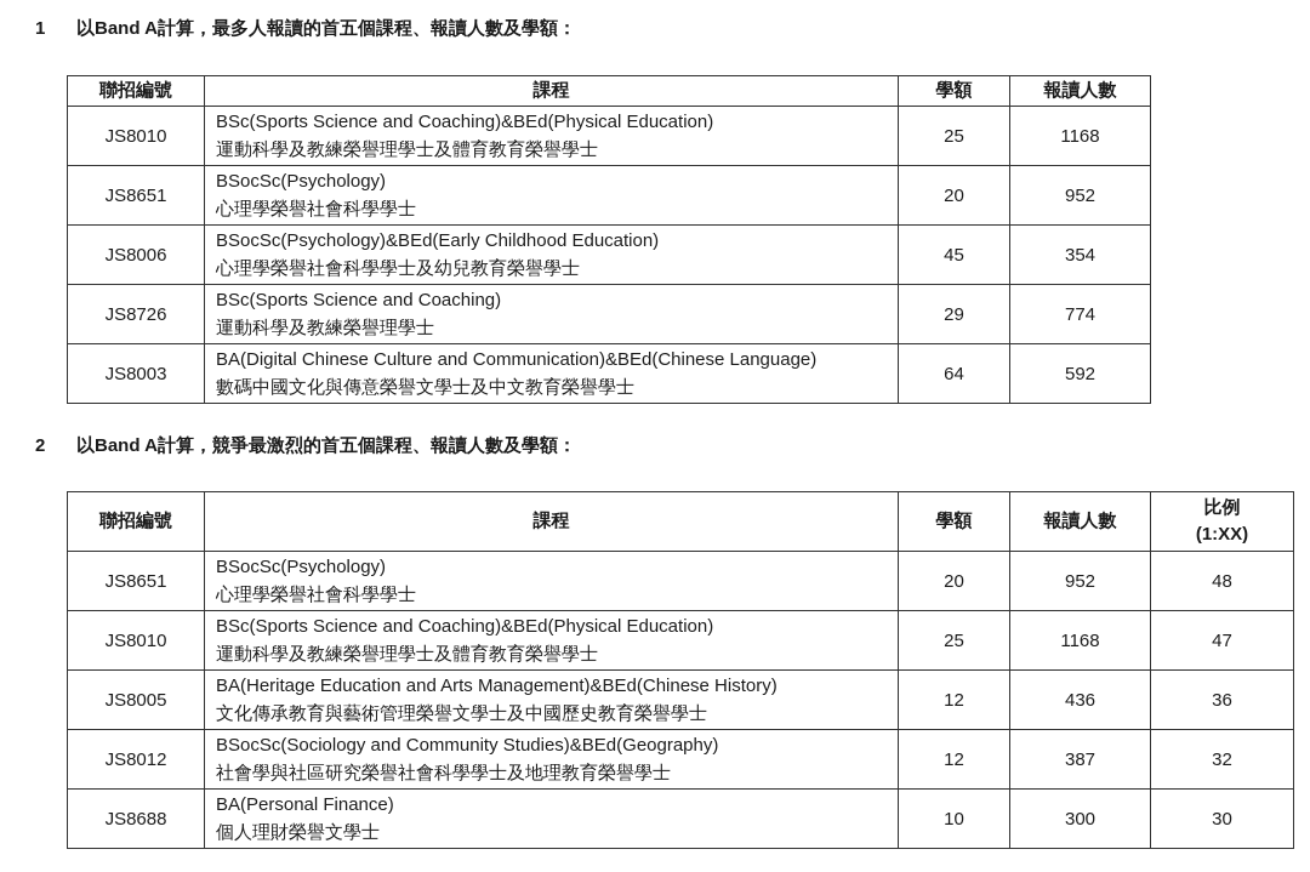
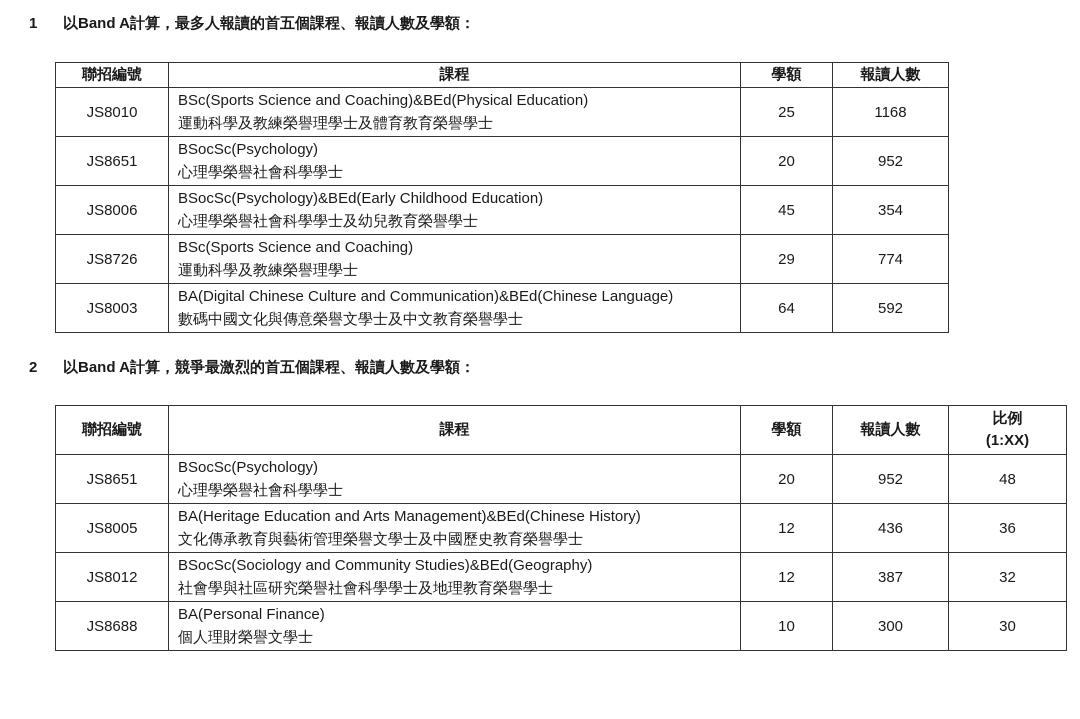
  1
  以Band A計算，最多人報讀的首五個課程、報讀人數及學額：
  聯招編號	課程	學額	報讀人數
  JS8010	BSc(Sports Science and Coaching)&BEd(Physical Education)運動科學及教練榮譽理學士及體育教育榮譽學士	25	1168
  JS8651	BSocSc(Psychology)心理學榮譽社會科學學士	20	952
  JS8006	BSocSc(Psychology)&BEd(Early Childhood Education)心理學榮譽社會科學學士及幼兒教育榮譽學士	45	354
  JS8726	BSc(Sports Science and Coaching)運動科學及教練榮譽理學士	29	774
  JS8003	BA(Digital Chinese Culture and Communication)&BEd(Chinese Language)數碼中國文化與傳意榮譽文學士及中文教育榮譽學士	64	592
  2
  以Band A計算，競爭最激烈的首五個課程、報讀人數及學額：
  聯招編號	課程	學額	報讀人數	比例(1:XX)
  JS8651	BSocSc(Psychology)心理學榮譽社會科學學士	20	952	48
- JS8010	BSc(Sports Science and Coaching)&BEd(Physical Education)運動科學及教練榮譽理學士及體育教育榮譽學士	25	1168	47
  JS8005	BA(Heritage Education and Arts Management)&BEd(Chinese History)文化傳承教育與藝術管理榮譽文學士及中國歷史教育榮譽學士	12	436	36
  JS8012	BSocSc(Sociology and Community Studies)&BEd(Geography)社會學與社區研究榮譽社會科學學士及地理教育榮譽學士	12	387	32
  JS8688	BA(Personal Finance)個人理財榮譽文學士	10	300	30
